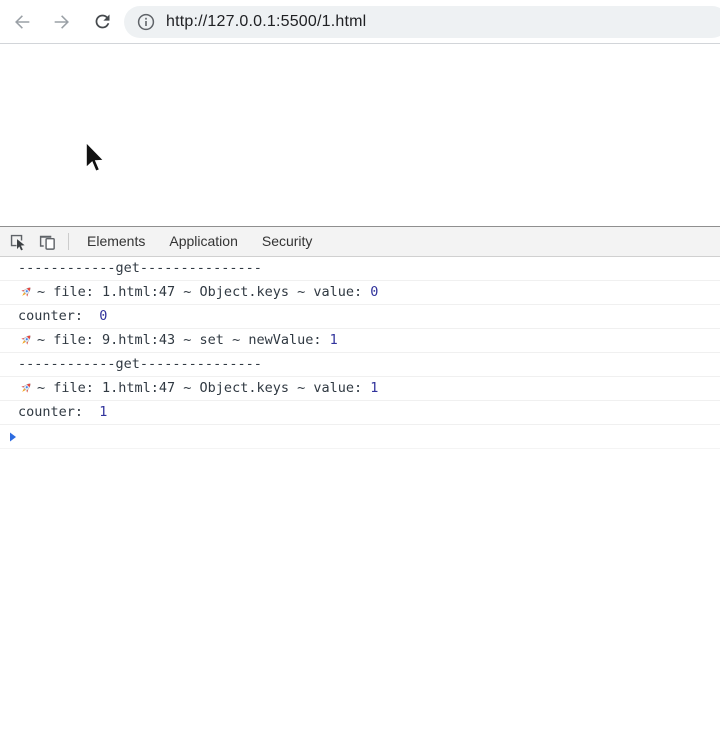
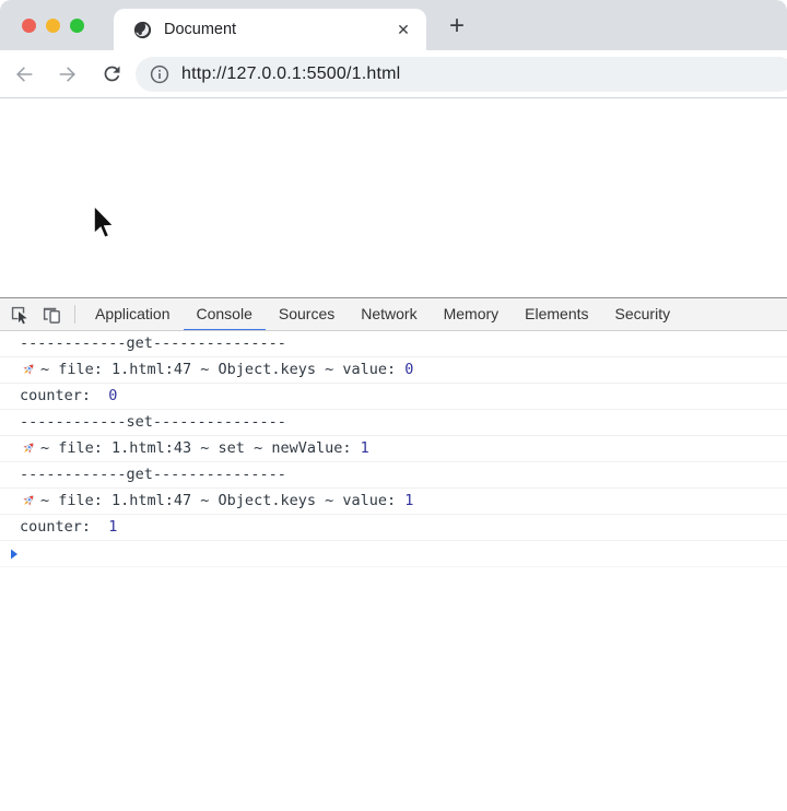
+ Document
+ ✕
+ +
  http://127.0.0.1:5500/1.html
- Elements
+ Application
+ Console
+ Sources
+ Network
+ Memory
- Application
+ Elements
  Security
  ------------get---------------
  ~ file: 1.html:47 ~ Object.keys ~ value:
  0
  counter:
  0
+ ------------set---------------
- ~ file: 9.html:43 ~ set ~ newValue:
+ ~ file: 1.html:43 ~ set ~ newValue:
  1
  ------------get---------------
  ~ file: 1.html:47 ~ Object.keys ~ value:
  1
  counter:
  1
